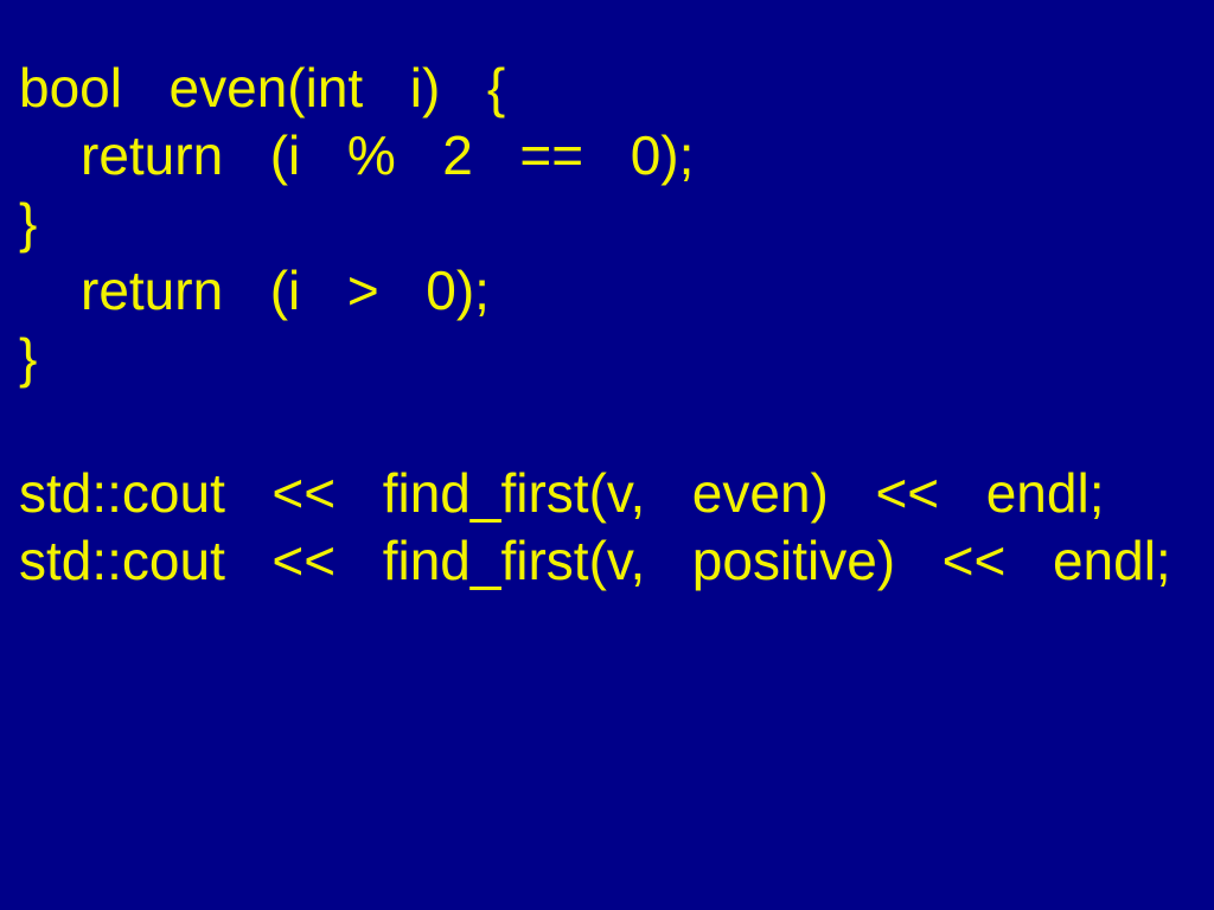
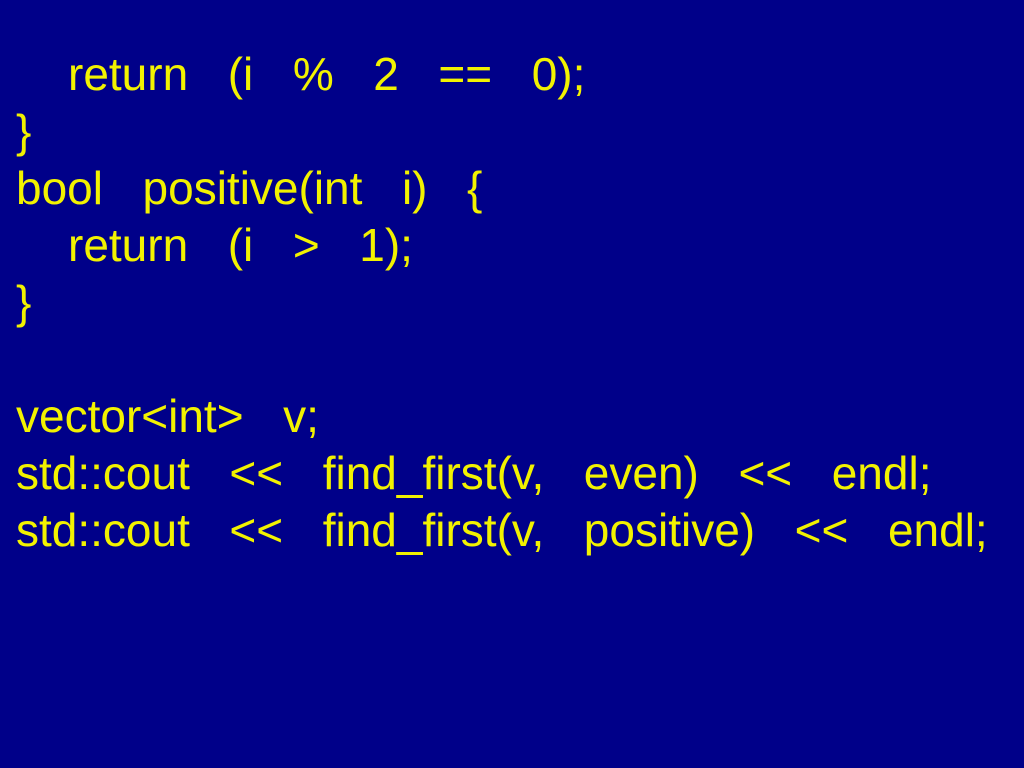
- bool even(int i) {
  return (i % 2 == 0);
  }
+ bool positive(int i) {
- return (i > 0);
+ return (i > 1);
  }
+ vector<int> v;
  std::cout << find_first(v, even) << endl;
  std::cout << find_first(v, positive) << endl;
